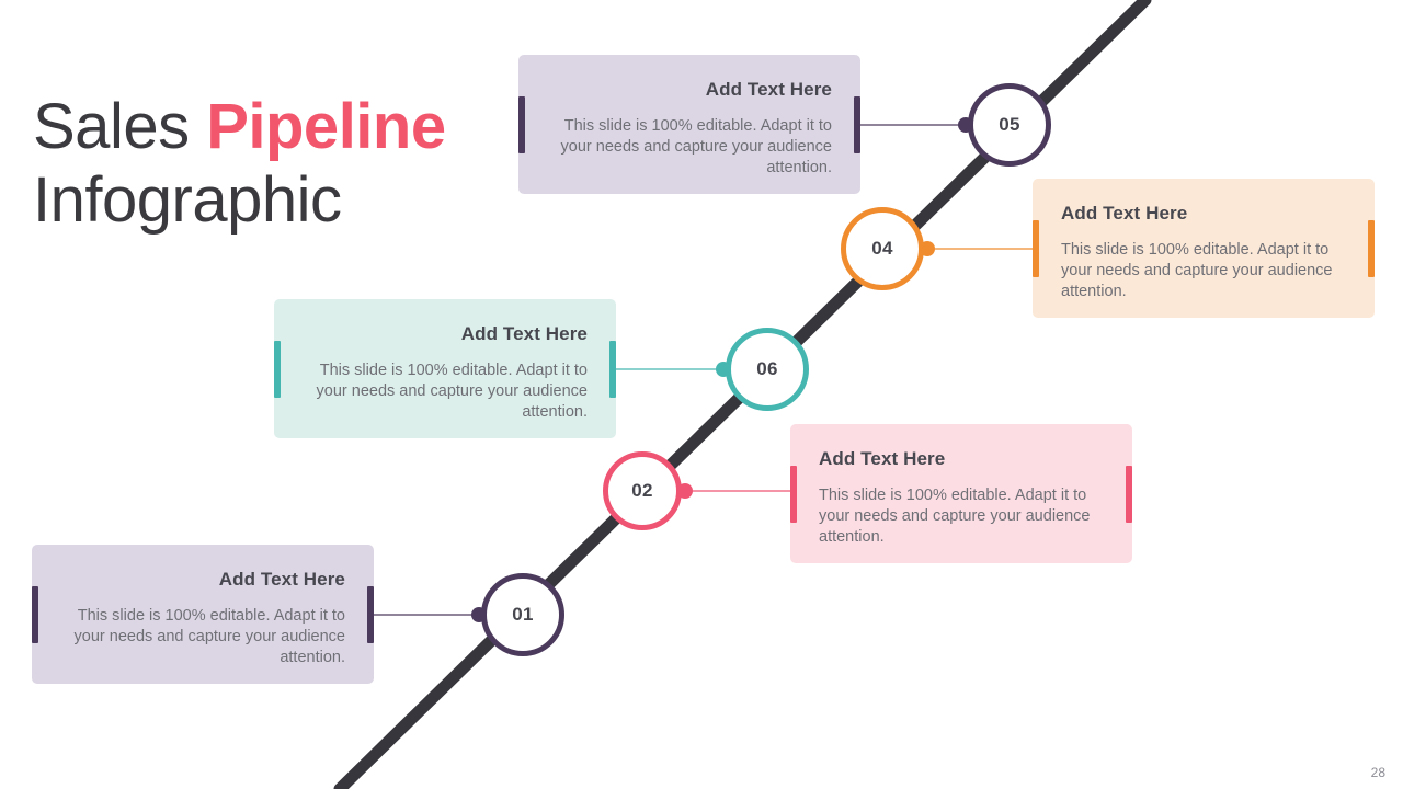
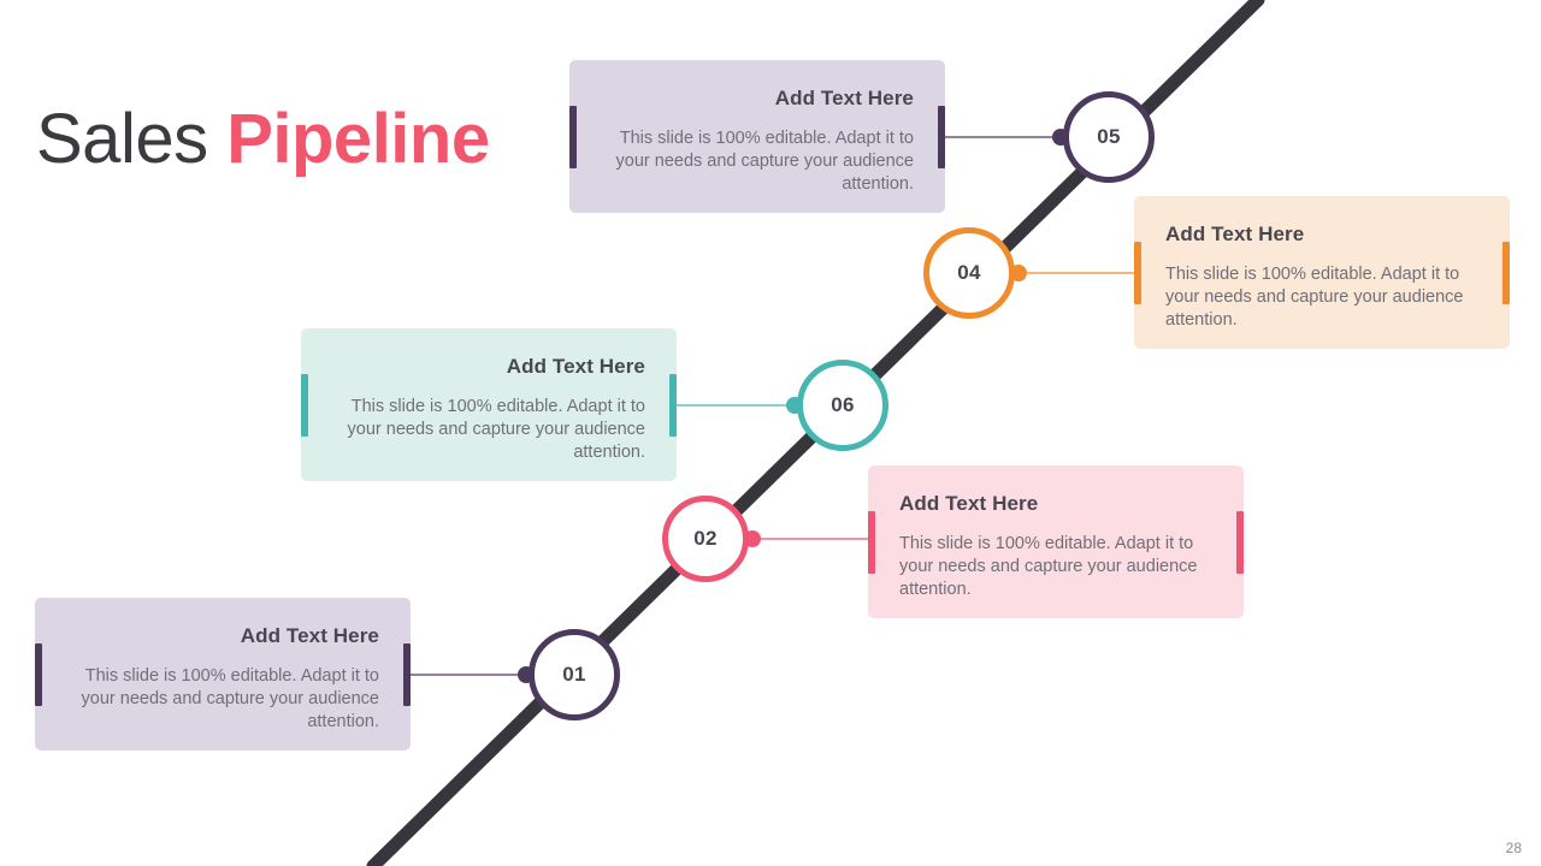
  Sales Pipeline
- Infographic
  Add Text Here
  This slide is 100% editable. Adapt it to your needs and capture your audience attention.
  05
  Add Text Here
  This slide is 100% editable. Adapt it to your needs and capture your audience attention.
  04
  Add Text Here
  This slide is 100% editable. Adapt it to your needs and capture your audience attention.
  06
  Add Text Here
  This slide is 100% editable. Adapt it to your needs and capture your audience attention.
  02
  Add Text Here
  This slide is 100% editable. Adapt it to your needs and capture your audience attention.
  01
  28
